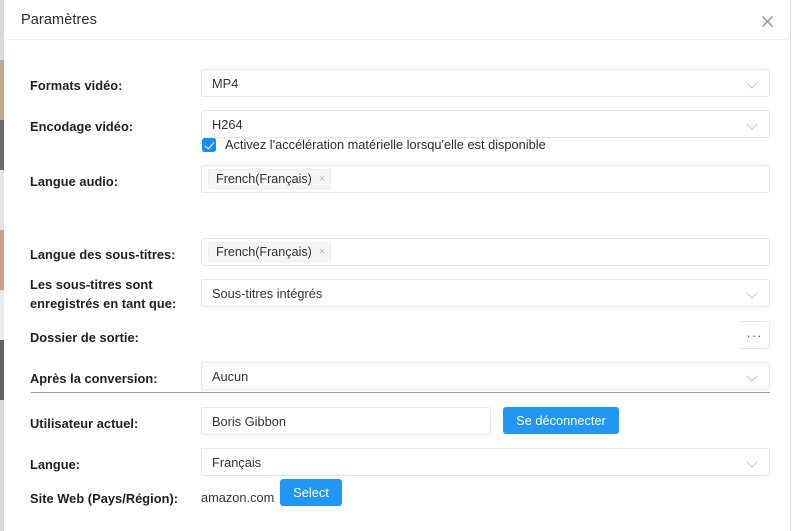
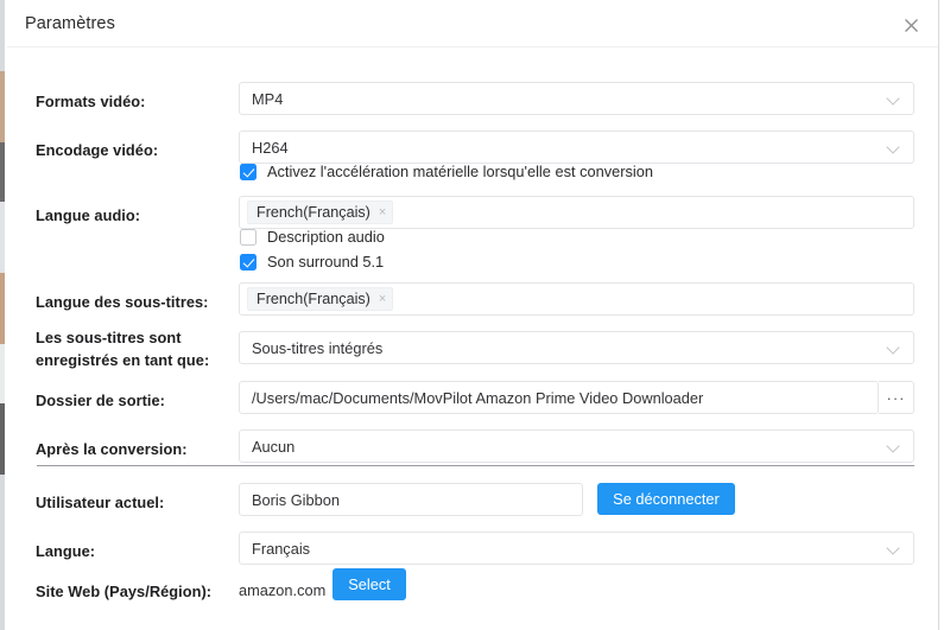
  Paramètres
  Formats vidéo:
  MP4
  Encodage vidéo:
  H264
- Activez l'accélération matérielle lorsqu'elle est disponible
+ Activez l'accélération matérielle lorsqu'elle est conversion
  Langue audio:
  French(Français)
  ×
+ Description audio
+ Son surround 5.1
  Langue des sous-titres:
  French(Français)
  ×
  Les sous-titres sont
  enregistrés en tant que:
  Sous-titres intégrés
  Dossier de sortie:
+ /Users/mac/Documents/MovPilot Amazon Prime Video Downloader
  ···
  Après la conversion:
  Aucun
  Utilisateur actuel:
  Boris Gibbon
  Se déconnecter
  Langue:
  Français
  Site Web (Pays/Région):
  amazon.com
  Select
